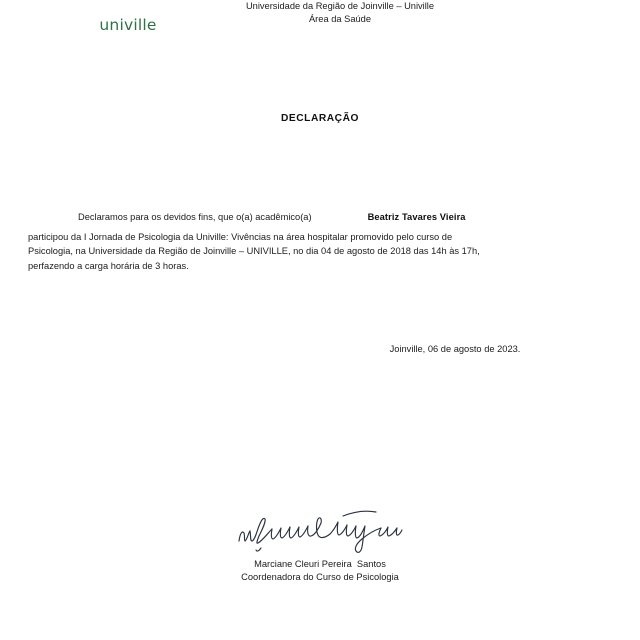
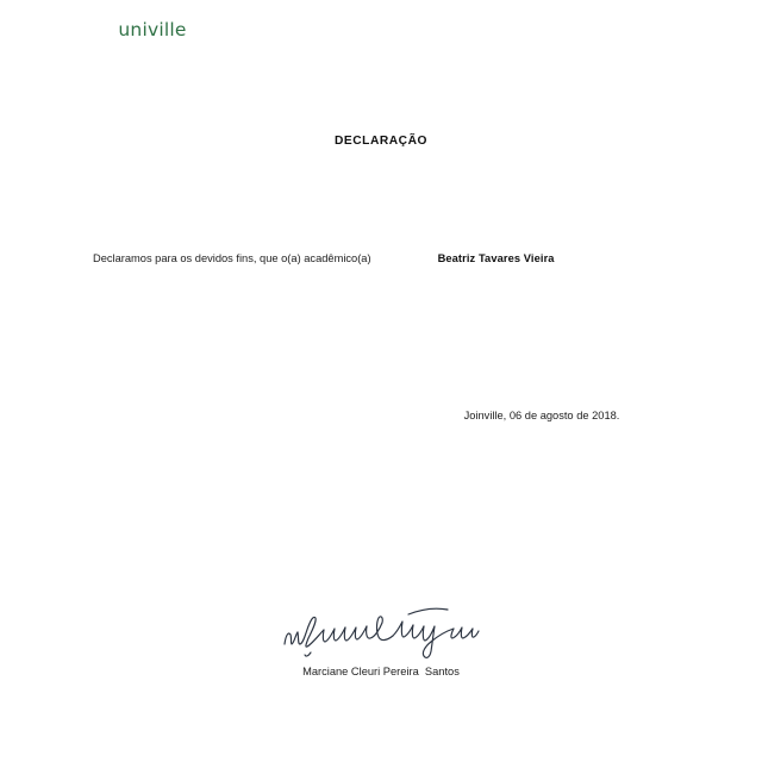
  univille
- Universidade da Região de Joinville – Univille
- Área da Saúde
  DECLARAÇÃO
  Declaramos para os devidos fins, que o(a) acadêmico(a) Beatriz Tavares Vieira
- participou da I Jornada de Psicologia da Univille: Vivências na área hospitalar promovido pelo curso de
- Psicologia, na Universidade da Região de Joinville – UNIVILLE, no dia 04 de agosto de 2018 das 14h às 17h,
- perfazendo a carga horária de 3 horas.
- Joinville, 06 de agosto de 2023.
+ Joinville, 06 de agosto de 2018.
  Marciane Cleuri Pereira Santos
- Coordenadora do Curso de Psicologia
